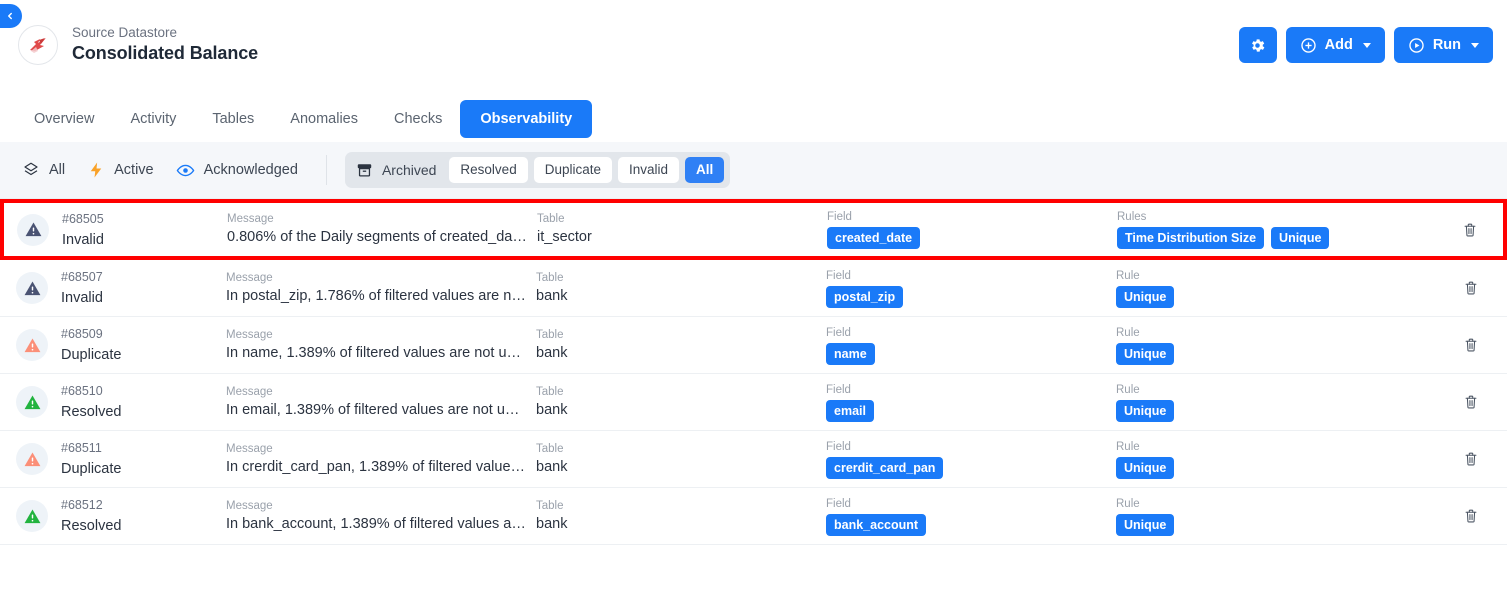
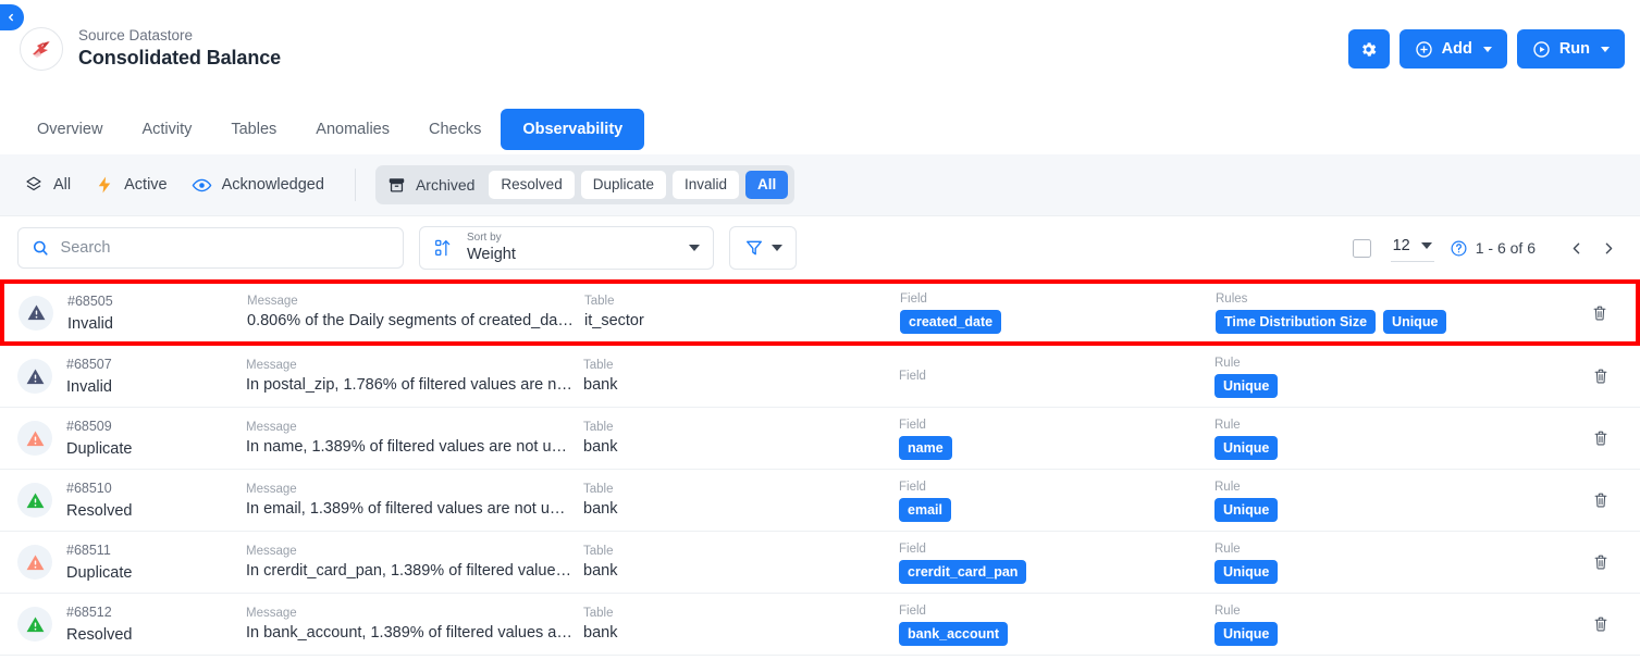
  Source Datastore
  Consolidated Balance
  Add
  Run
  Overview
  Activity
  Tables
  Anomalies
  Checks
  Observability
  All
  Active
  Acknowledged
  Archived
  Resolved
  Duplicate
  Invalid
  All
+ Search
+ Sort by
+ Weight
+ 12
+ 1 - 6 of 6
  #68505
  Invalid
  Message
  0.806% of the Daily segments of created_dat…
  Table
  it_sector
  Field
  created_date
  Rules
  Time Distribution Size
  Unique
  #68507
  Invalid
  Message
  In postal_zip, 1.786% of filtered values are not
  Table
  bank
  Field
- postal_zip
  Rule
  Unique
  #68509
  Duplicate
  Message
  In name, 1.389% of filtered values are not uniq
  Table
  bank
  Field
  name
  Rule
  Unique
  #68510
  Resolved
  Message
  In email, 1.389% of filtered values are not uniq
  Table
  bank
  Field
  email
  Rule
  Unique
  #68511
  Duplicate
  Message
  In crerdit_card_pan, 1.389% of filtered values
  Table
  bank
  Field
  crerdit_card_pan
  Rule
  Unique
  #68512
  Resolved
  Message
  In bank_account, 1.389% of filtered values are
  Table
  bank
  Field
  bank_account
  Rule
  Unique
